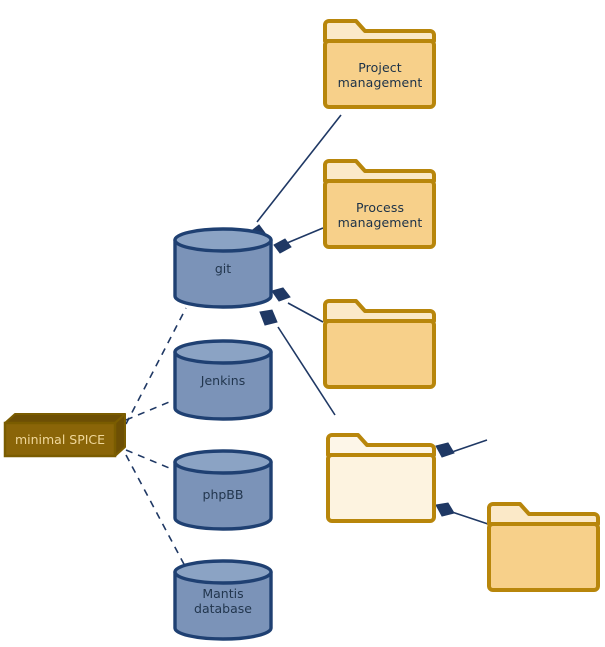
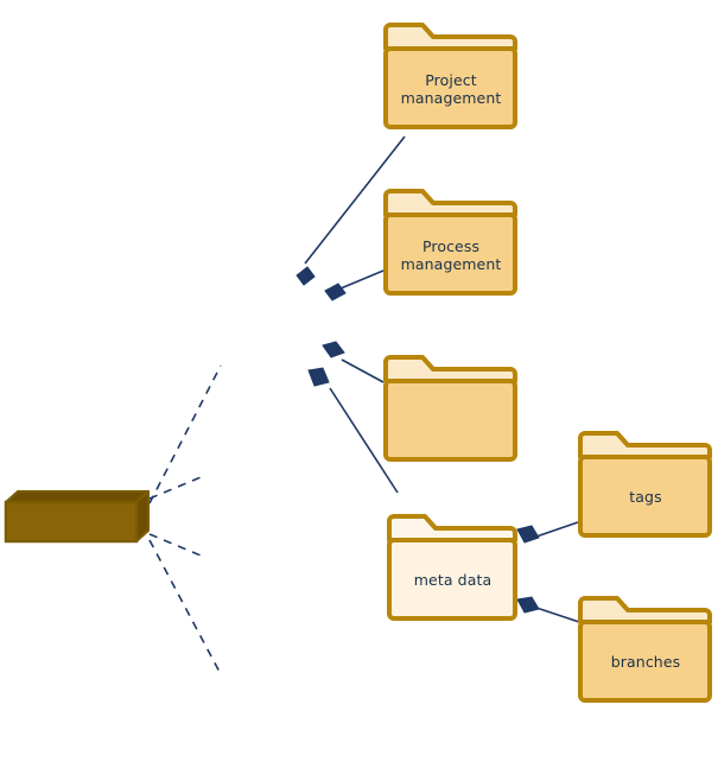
- minimal SPICE
- git
- Jenkins
- phpBB
- Mantis
- database
  Project
  management
  Process
  management
+ meta data
+ tags
+ branches
